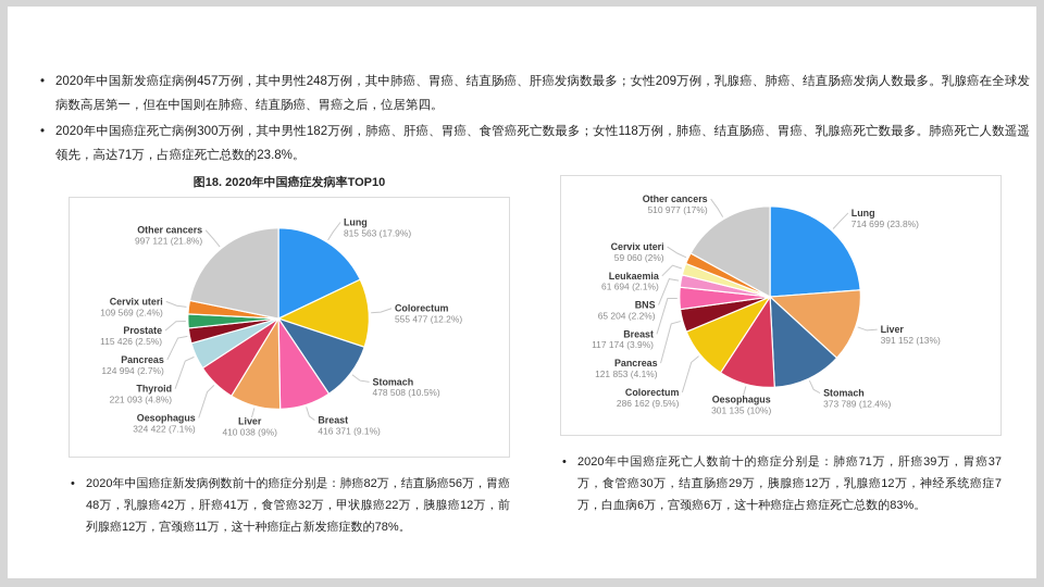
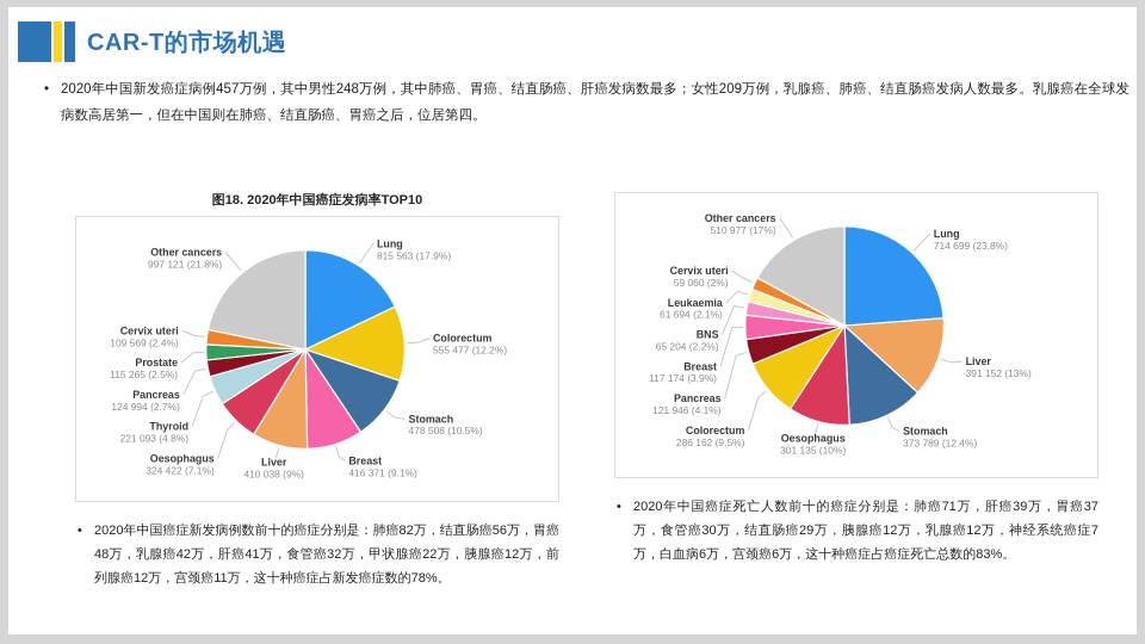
+ CAR-T的市场机遇
  2020年中国新发癌症病例457万例，其中男性248万例，其中肺癌、胃癌、结直肠癌、肝癌发病数最多；女性209万例，乳腺癌、肺癌、结直肠癌发病人数最多。乳腺癌在全球发病数高居第一，但在中国则在肺癌、结直肠癌、胃癌之后，位居第四。
- 2020年中国癌症死亡病例300万例，其中男性182万例，肺癌、肝癌、胃癌、食管癌死亡数最多；女性118万例，肺癌、结直肠癌、胃癌、乳腺癌死亡数最多。肺癌死亡人数遥遥领先，高达71万，占癌症死亡总数的23.8%。
  图18. 2020年中国癌症发病率TOP10
  Lung
  815 563 (17.9%)
  Colorectum
  555 477 (12.2%)
  Stomach
  478 508 (10.5%)
  Breast
  416 371 (9.1%)
  Liver
  410 038 (9%)
  Oesophagus
  324 422 (7.1%)
  Thyroid
  221 093 (4.8%)
  Pancreas
  124 994 (2.7%)
  Prostate
- 115 426 (2.5%)
+ 115 265 (2.5%)
  Cervix uteri
  109 569 (2.4%)
  Other cancers
  997 121 (21.8%)
  2020年中国癌症新发病例数前十的癌症分别是：肺癌82万，结直肠癌56万，胃癌48万，乳腺癌42万，肝癌41万，食管癌32万，甲状腺癌22万，胰腺癌12万，前列腺癌12万，宫颈癌11万，这十种癌症占新发癌症数的78%。
  Lung
  714 699 (23.8%)
  Liver
  391 152 (13%)
  Stomach
  373 789 (12.4%)
  Oesophagus
  301 135 (10%)
  Colorectum
  286 162 (9.5%)
  Pancreas
- 121 853 (4.1%)
+ 121 946 (4.1%)
  Breast
  117 174 (3.9%)
  BNS
  65 204 (2.2%)
  Leukaemia
  61 694 (2.1%)
  Cervix uteri
  59 060 (2%)
  Other cancers
  510 977 (17%)
  2020年中国癌症死亡人数前十的癌症分别是：肺癌71万，肝癌39万，胃癌37万，食管癌30万，结直肠癌29万，胰腺癌12万，乳腺癌12万，神经系统癌症7万，白血病6万，宫颈癌6万，这十种癌症占癌症死亡总数的83%。
